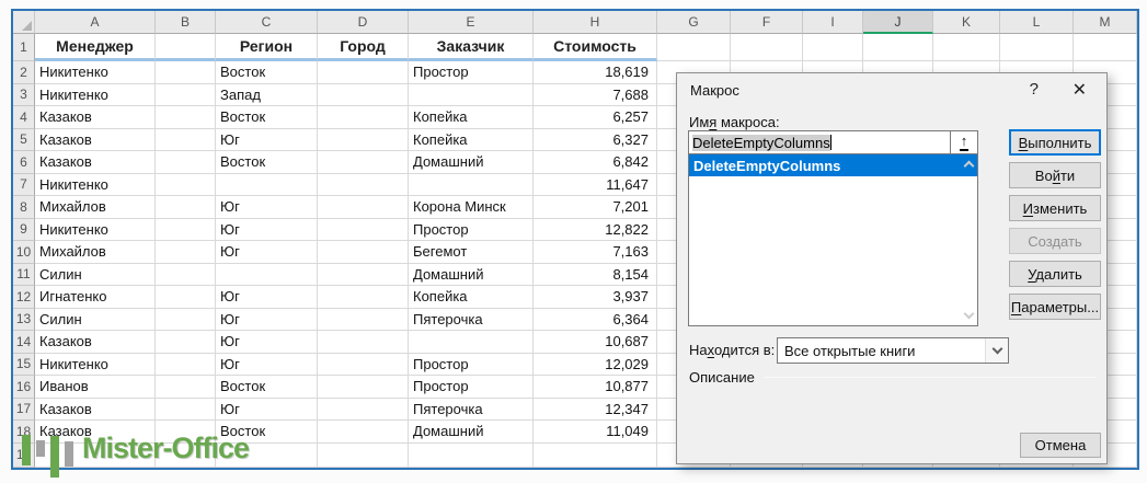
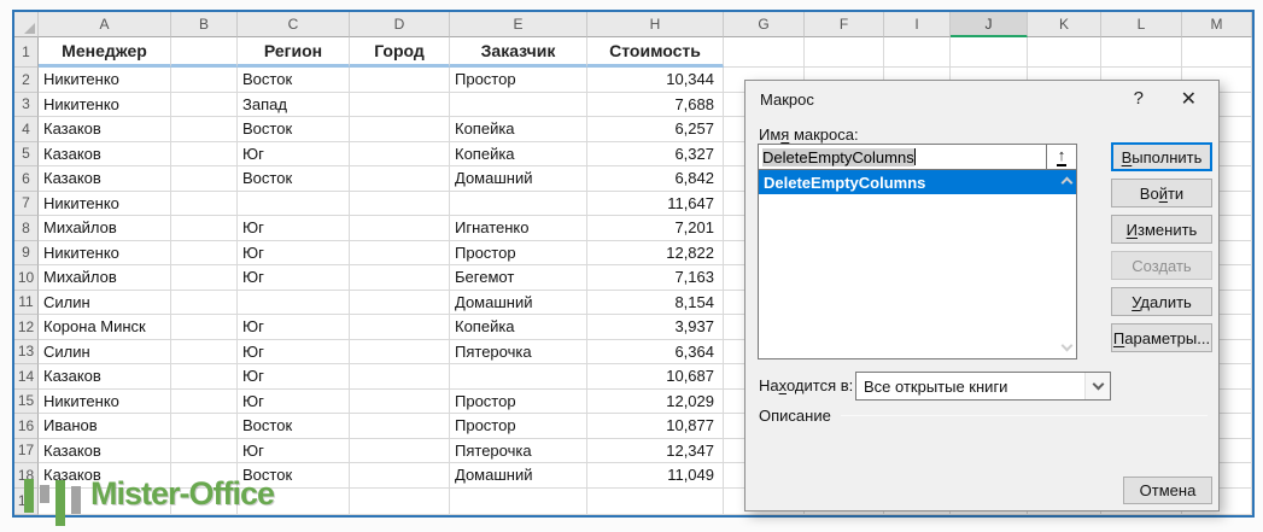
  A
  B
  C
  D
  E
  H
  G
  F
  I
  J
  K
  L
  M
  1
  Менеджер
  Регион
  Город
  Заказчик
  Стоимость
  2
  Никитенко
  Восток
  Простор
- 18,619
+ 10,344
  3
  Никитенко
  Запад
  7,688
  4
  Казаков
  Восток
  Копейка
  6,257
  5
  Казаков
  Юг
  Копейка
  6,327
  6
  Казаков
  Восток
  Домашний
  6,842
  7
  Никитенко
  11,647
  8
  Михайлов
  Юг
- Корона Минск
+ Игнатенко
  7,201
  9
  Никитенко
  Юг
  Простор
  12,822
  10
  Михайлов
  Юг
  Бегемот
  7,163
  11
  Силин
  Домашний
  8,154
  12
- Игнатенко
+ Корона Минск
  Юг
  Копейка
  3,937
  13
  Силин
  Юг
  Пятерочка
  6,364
  14
  Казаков
  Юг
  10,687
  15
  Никитенко
  Юг
  Простор
  12,029
  16
  Иванов
  Восток
  Простор
  10,877
  17
  Казаков
  Юг
  Пятерочка
  12,347
  18
  Казаков
  Восток
  Домашний
  11,049
  Mister-Office
  Макрос
  ?
  ✕
  Имя макроса:
  DeleteEmptyColumns
  ↑
  DeleteEmptyColumns
  Выполнить
  Войти
  Изменить
  Создать
  Удалить
  Параметры...
  Находится в:
  Все открытые книги
  Описание
  Отмена
